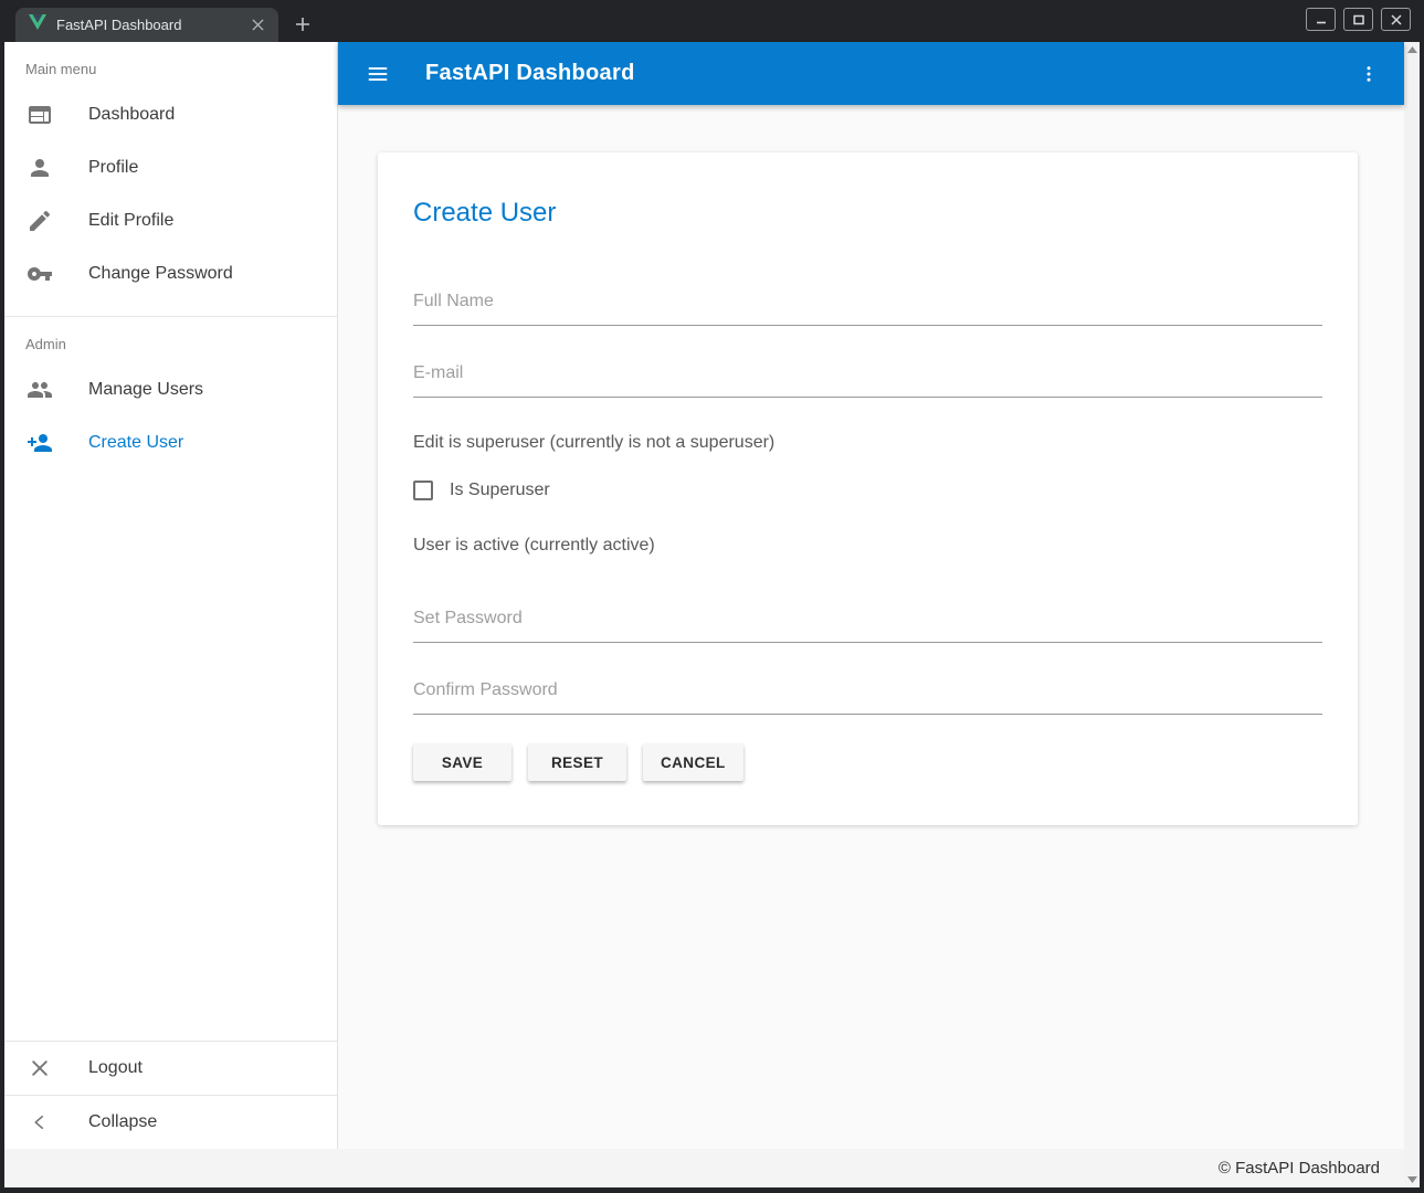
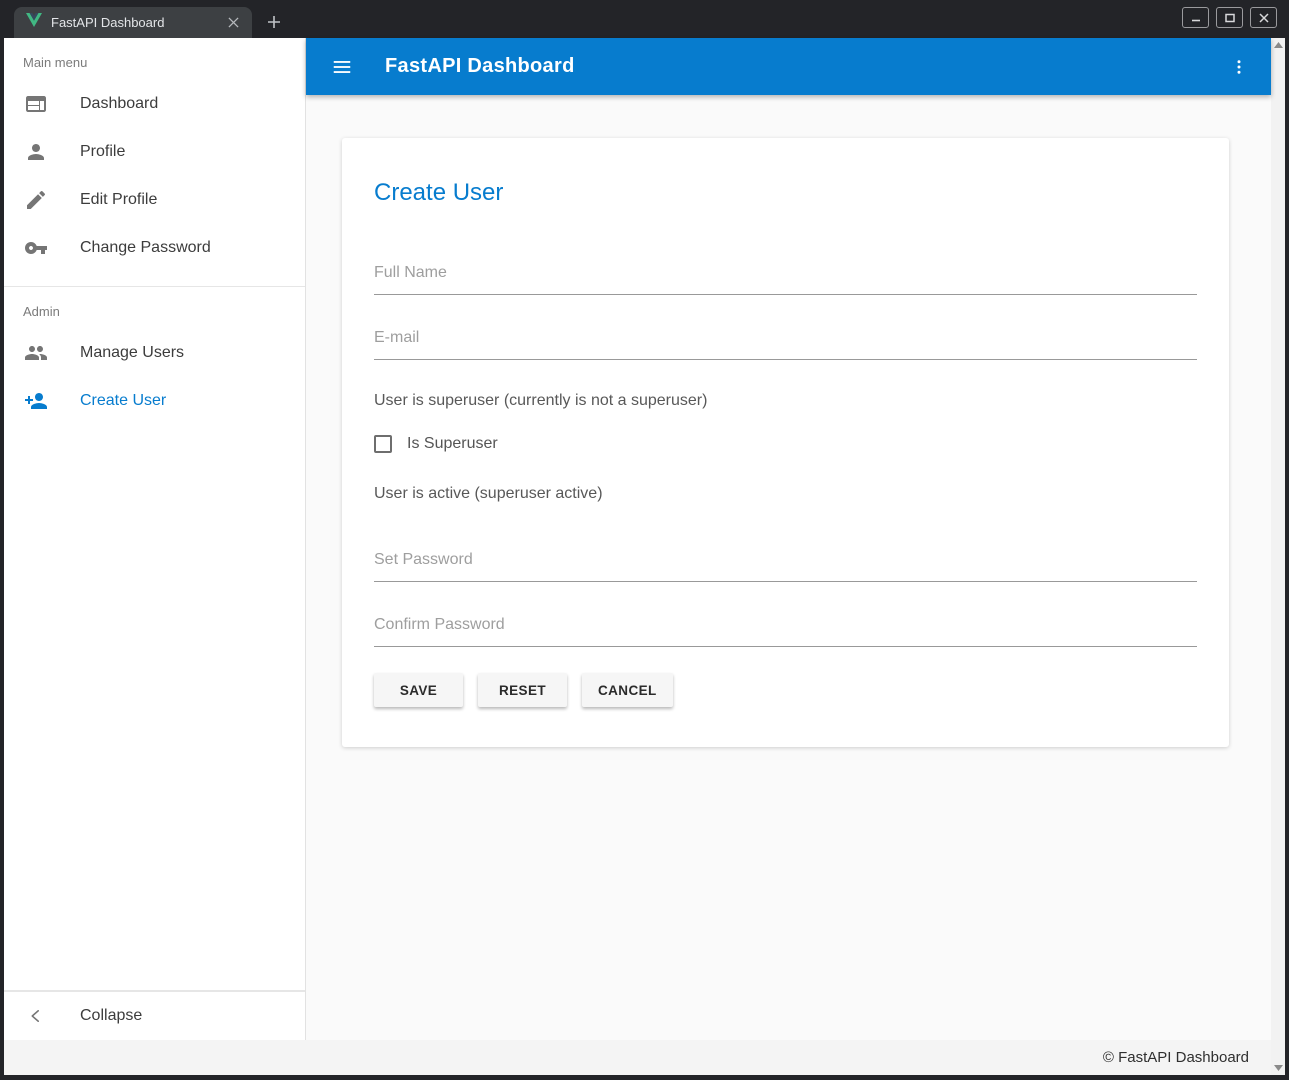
  FastAPI Dashboard
  Main menu
  Dashboard
  Profile
  Edit Profile
  Change Password
  Admin
  Manage Users
  Create User
- Logout
  Collapse
  FastAPI Dashboard
  Create User
  Full Name
  E-mail
- Edit is superuser (currently is not a superuser)
+ User is superuser (currently is not a superuser)
  Is Superuser
- User is active (currently active)
+ User is active (superuser active)
  Set Password
  Confirm Password
  SAVE
  RESET
  CANCEL
  © FastAPI Dashboard
